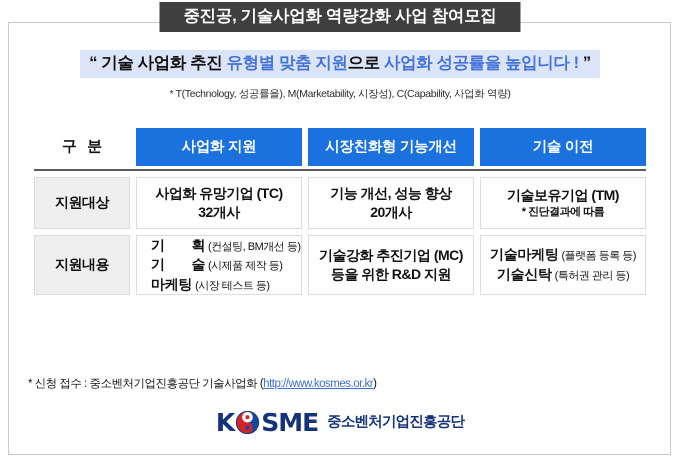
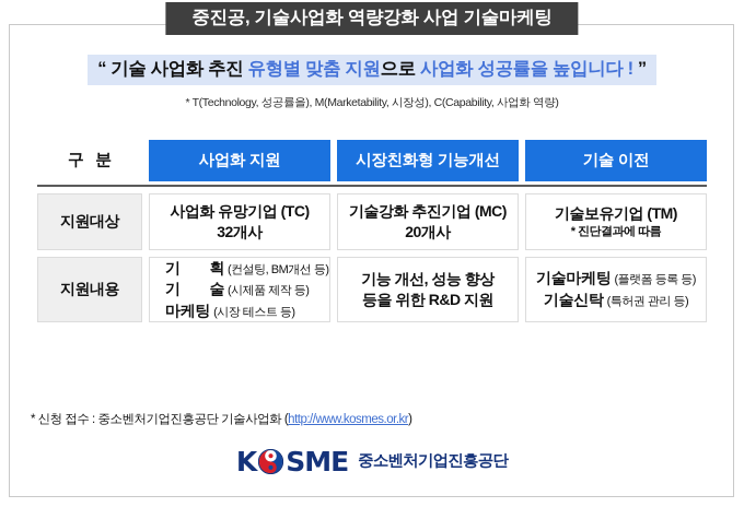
- 중진공, 기술사업화 역량강화 사업 참여모집
+ 중진공, 기술사업화 역량강화 사업 기술마케팅
  “ 기술 사업화 추진 유형별 맞춤 지원으로 사업화 성공률을 높입니다 ! ”
  * T(Technology, 성공률을), M(Marketability, 시장성), C(Capability, 사업화 역량)
  구 분
  사업화 지원
  시장친화형 기능개선
  기술 이전
  지원대상
  사업화 유망기업 (TC)
  32개사
- 기능 개선, 성능 향상
+ 기술강화 추진기업 (MC)
  20개사
  기술보유기업 (TM)
  * 진단결과에 따름
  지원내용
  기 획 (컨설팅, BM개선 등)
  기 술 (시제품 제작 등)
  마케팅 (시장 테스트 등)
- 기술강화 추진기업 (MC)
+ 기능 개선, 성능 향상
  등을 위한 R&D 지원
  기술마케팅 (플랫폼 등록 등)
  기술신탁 (특허권 관리 등)
  * 신청 접수 : 중소벤처기업진흥공단 기술사업화 (http://www.kosmes.or.kr)
  K
  SME
  중소벤처기업진흥공단
